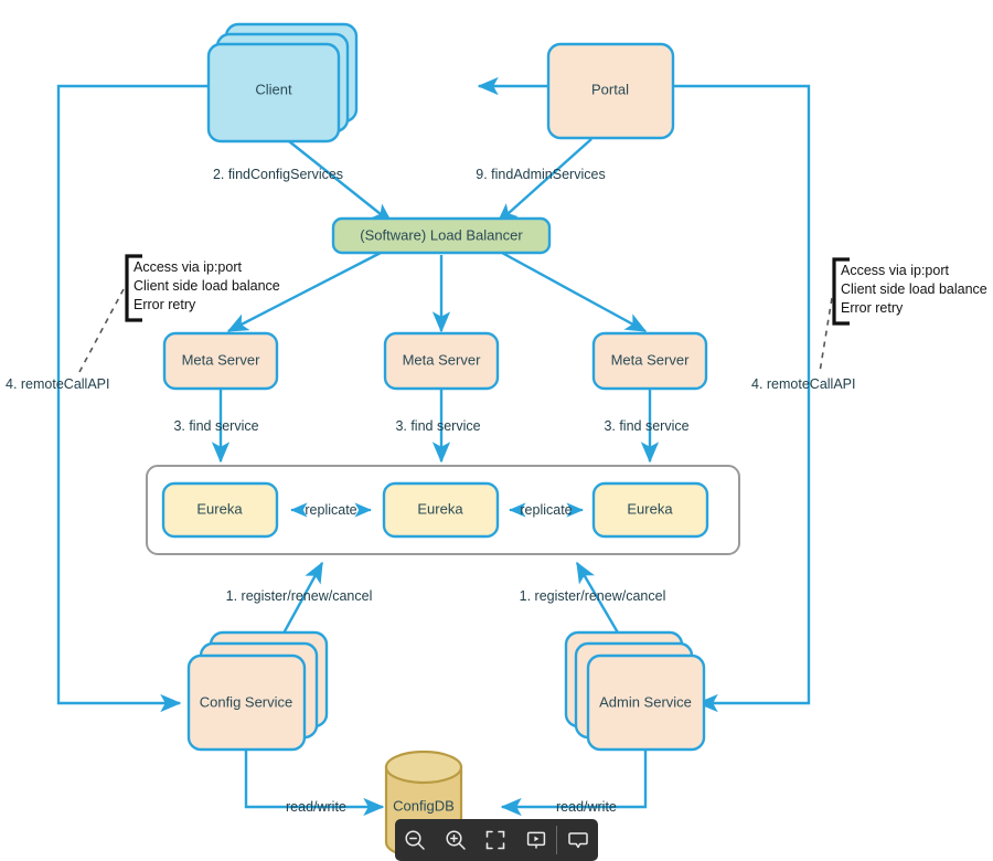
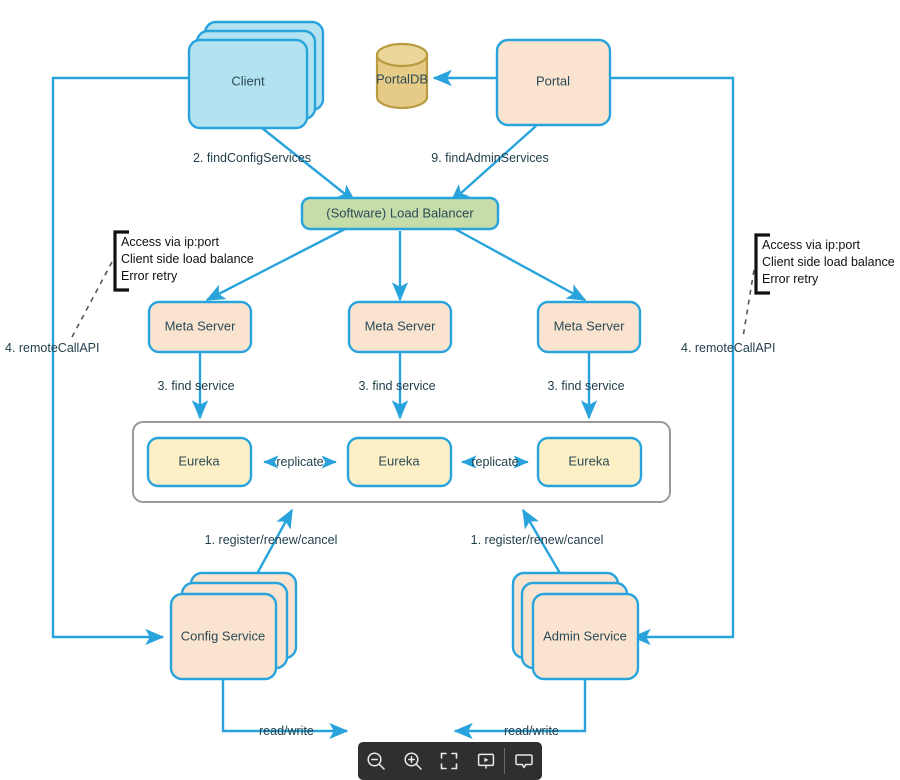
  Client
+ PortalDB
  Portal
  2. findConfigServices
  9. findAdminServices
  (Software) Load Balancer
  Meta Server
  Meta Server
  Meta Server
  3. find service
  3. find service
  3. find service
  Eureka
  Eureka
  Eureka
  replicate
  replicate
  1. register/renew/cancel
  1. register/renew/cancel
  Config Service
  Admin Service
  read/write
  read/write
- ConfigDB
  Access via ip:port
  Client side load balance
  Error retry
  4. remoteCallAPI
  Access via ip:port
  Client side load balance
  Error retry
  4. remoteCallAPI
